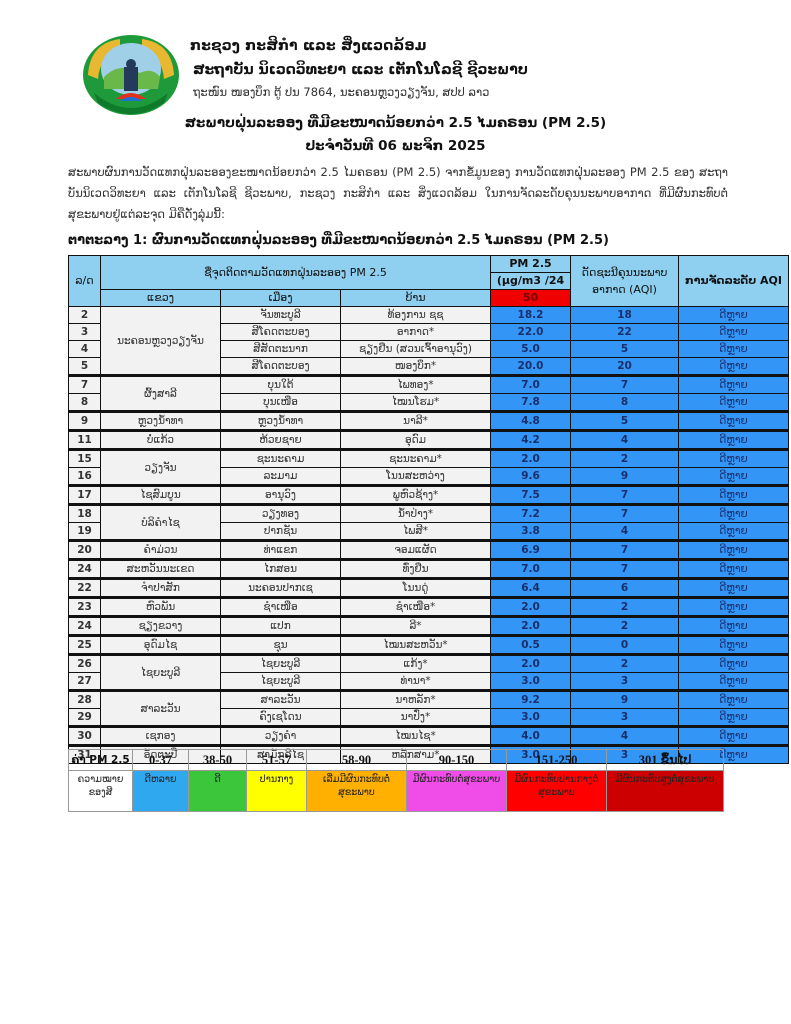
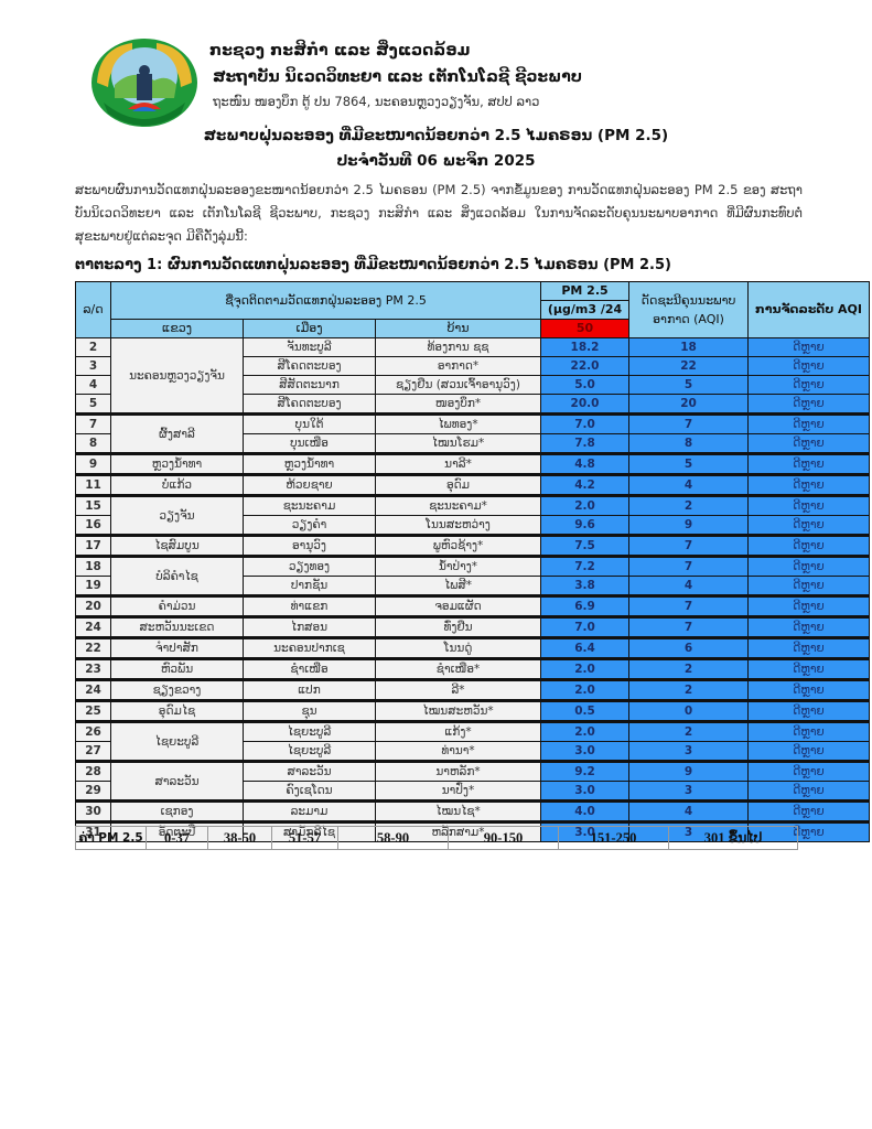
  ກະຊວງ ກະສິກຳ ແລະ ສິ່ງແວດລ້ອມ
  ສະຖາບັນ ນິເວດວິທະຍາ ແລະ ເຕັກໂນໂລຊີ ຊີວະພາບ
  ຖະໜົນ ໜອງບຶກ ຕູ້ ປນ 7864, ນະຄອນຫຼວງວຽງຈັນ, ສປປ ລາວ
  ສະພາບຝຸ່ນລະອອງ ທີ່ມີຂະໜາດນ້ອຍກວ່າ 2.5 ໄມຄຣອນ (PM 2.5)
  ປະຈໍາວັນທີ 06 ພະຈິກ 2025
  ສະພາບຜົນການວັດແທກຝຸ່ນລະອອງຂະໜາດນ້ອຍກວ່າ 2.5 ໄມຄຣອນ (PM 2.5) ຈາກຂໍ້ມູນຂອງ ການວັດແທກຝຸ່ນລະອອງ PM 2.5 ຂອງ ສະຖາບັນນິເວດວິທະຍາ ແລະ ເຕັກໂນໂລຊີ ຊີວະພາບ, ກະຊວງ ກະສິກຳ ແລະ ສິ່ງແວດລ້ອມ ໃນການຈັດລະດັບຄຸນນະພາບອາກາດ ທີ່ມີຜົນກະທົບຕໍ່ສຸຂະພາບຢູ່ແຕ່ລະຈຸດ ມີຄືດັ່ງລຸ່ມນີ້:
  ຕາຕະລາງ 1: ຜົນການວັດແທກຝຸ່ນລະອອງ ທີ່ມີຂະໜາດນ້ອຍກວ່າ 2.5 ໄມຄຣອນ (PM 2.5)
  ລ/ດ	ຊື່ຈຸດຕິດຕາມວັດແທກຝຸ່ນລະອອງ PM 2.5	PM 2.5	ດັດຊະນີຄຸນນະພາບອາກາດ (AQI)	ການຈັດລະດັບ AQI
  (µg/m3 /24
  ແຂວງ	ເມືອງ	ບ້ານ	50
  2	ນະຄອນຫຼວງວຽງຈັນ	ຈັນທະບູລີ	ທ້ອງການ ຊຊ	18.2	18	ດີຫຼາຍ
  3	ສີໂຄດຕະບອງ	ອາກາດ*	22.0	22	ດີຫຼາຍ
  4	ສີສັດຕະນາກ	ຊຽງຢືນ (ສວນເຈົ້າອານຸວົງ)	5.0	5	ດີຫຼາຍ
  5	ສີໂຄດຕະບອງ	ໜອງບຶກ*	20.0	20	ດີຫຼາຍ
  7	ຜົ້ງສາລີ	ບຸນໃຕ້	ໄພທອງ*	7.0	7	ດີຫຼາຍ
  8	ບຸນເໜືອ	ໄໝນໂຮມ*	7.8	8	ດີຫຼາຍ
  9	ຫຼວງນ້ຳທາ	ຫຼວງນ້ຳທາ	ນາລີ*	4.8	5	ດີຫຼາຍ
  11	ບໍ່ແກ້ວ	ຫ້ວຍຊາຍ	ອຸດົມ	4.2	4	ດີຫຼາຍ
  15	ວຽງຈັນ	ຊະນະຄາມ	ຊະນະຄາມ*	2.0	2	ດີຫຼາຍ
- 16	ລະມາມ	ໂນນສະຫວ່າງ	9.6	9	ດີຫຼາຍ
+ 16	ວຽງຄໍາ	ໂນນສະຫວ່າງ	9.6	9	ດີຫຼາຍ
  17	ໄຊສົມບູນ	ອານຸວົງ	ພູຫົວຊ້າງ*	7.5	7	ດີຫຼາຍ
  18	ບໍລິຄໍາໄຊ	ວຽງທອງ	ນໍ້າປ່າງ*	7.2	7	ດີຫຼາຍ
  19	ປາກຊັນ	ໄພສີ*	3.8	4	ດີຫຼາຍ
  20	ຄໍາມ່ວນ	ທ່າແຂກ	ຈອມແຜັດ	6.9	7	ດີຫຼາຍ
  24	ສະຫວັນນະເຂດ	ໄກສອນ	ທົ່ງຢືນ	7.0	7	ດີຫຼາຍ
  22	ຈໍາປາສັກ	ນະຄອນປາກເຊ	ໂນນດູ່	6.4	6	ດີຫຼາຍ
  23	ຫົວພັນ	ຊໍາເໜືອ	ຊໍາເໜືອ*	2.0	2	ດີຫຼາຍ
  24	ຊຽງຂວາງ	ແປກ	ລີ*	2.0	2	ດີຫຼາຍ
  25	ອຸດົມໄຊ	ຊຸນ	ໄໝນສະຫວັນ*	0.5	0	ດີຫຼາຍ
  26	ໄຊຍະບູລີ	ໄຊຍະບູລີ	ແກ້ງ*	2.0	2	ດີຫຼາຍ
  27	ໄຊຍະບູລີ	ທ່ານາ*	3.0	3	ດີຫຼາຍ
  28	ສາລະວັນ	ສາລະວັນ	ນາຫລັກ*	9.2	9	ດີຫຼາຍ
  29	ຄົງເຊໂດນ	ນາປົ່ງ*	3.0	3	ດີຫຼາຍ
- 30	ເຊກອງ	ວຽງຄໍາ	ໄໝນໄຊ*	4.0	4	ດີຫຼາຍ
+ 30	ເຊກອງ	ລະມາມ	ໄໝນໄຊ*	4.0	4	ດີຫຼາຍ
  31	ອັດຕະປື	ສາມັກຄີໄຊ	ຫລັກສາມ*	3.0	3	ດີຫຼາຍ
  ຄ່າ PM 2.5	0-37	38-50	51-57	58-90	90-150	151-250	301 ຂຶ້ນໄປ
- ຄວາມໝາຍຂອງສີ	ດີຫລາຍ	ດີ	ປານກາງ	ເລີ່ມມີຜົນກະທົບຕໍ່ສຸຂະພາບ	ມີຜົນກະທົບຕໍ່ສຸຂະພາບ	ມີຜົນກະທົບປານກາງຕໍ່ສຸຂະພາບ	ມີຜົນກະທົບສູງຕໍ່ສຸຂະພາບ
